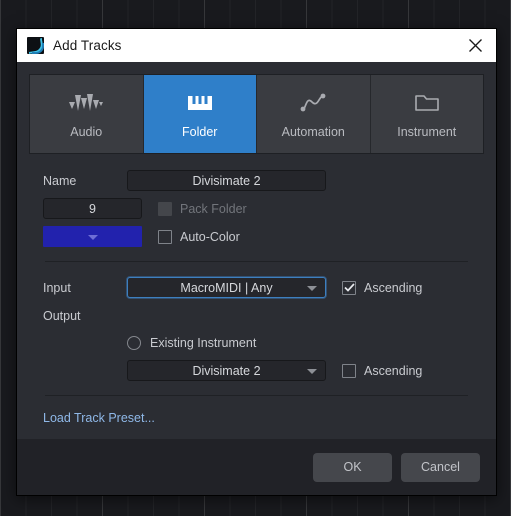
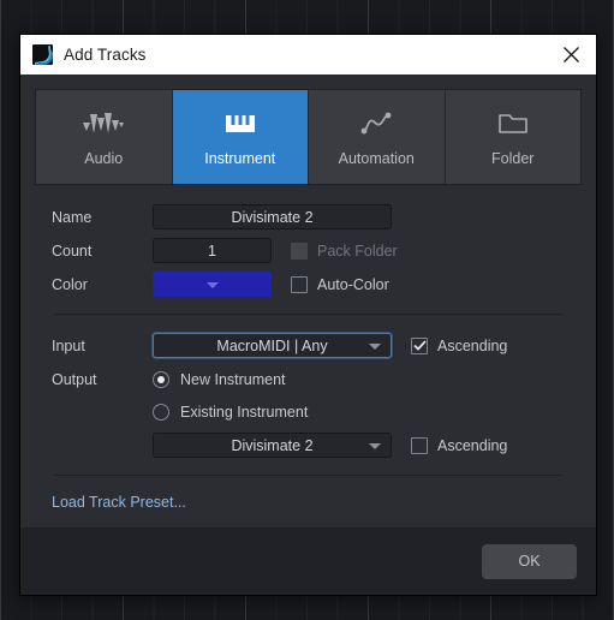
  Add Tracks
  Audio
- Folder
+ Instrument
  Automation
- Instrument
+ Folder
  Name
  Divisimate 2
+ Count
- 9
+ 1
  Pack Folder
+ Color
  Auto-Color
  Input
  MacroMIDI | Any
  Ascending
  Output
+ New Instrument
  Existing Instrument
  Divisimate 2
  Ascending
  Load Track Preset...
  OK
- Cancel
